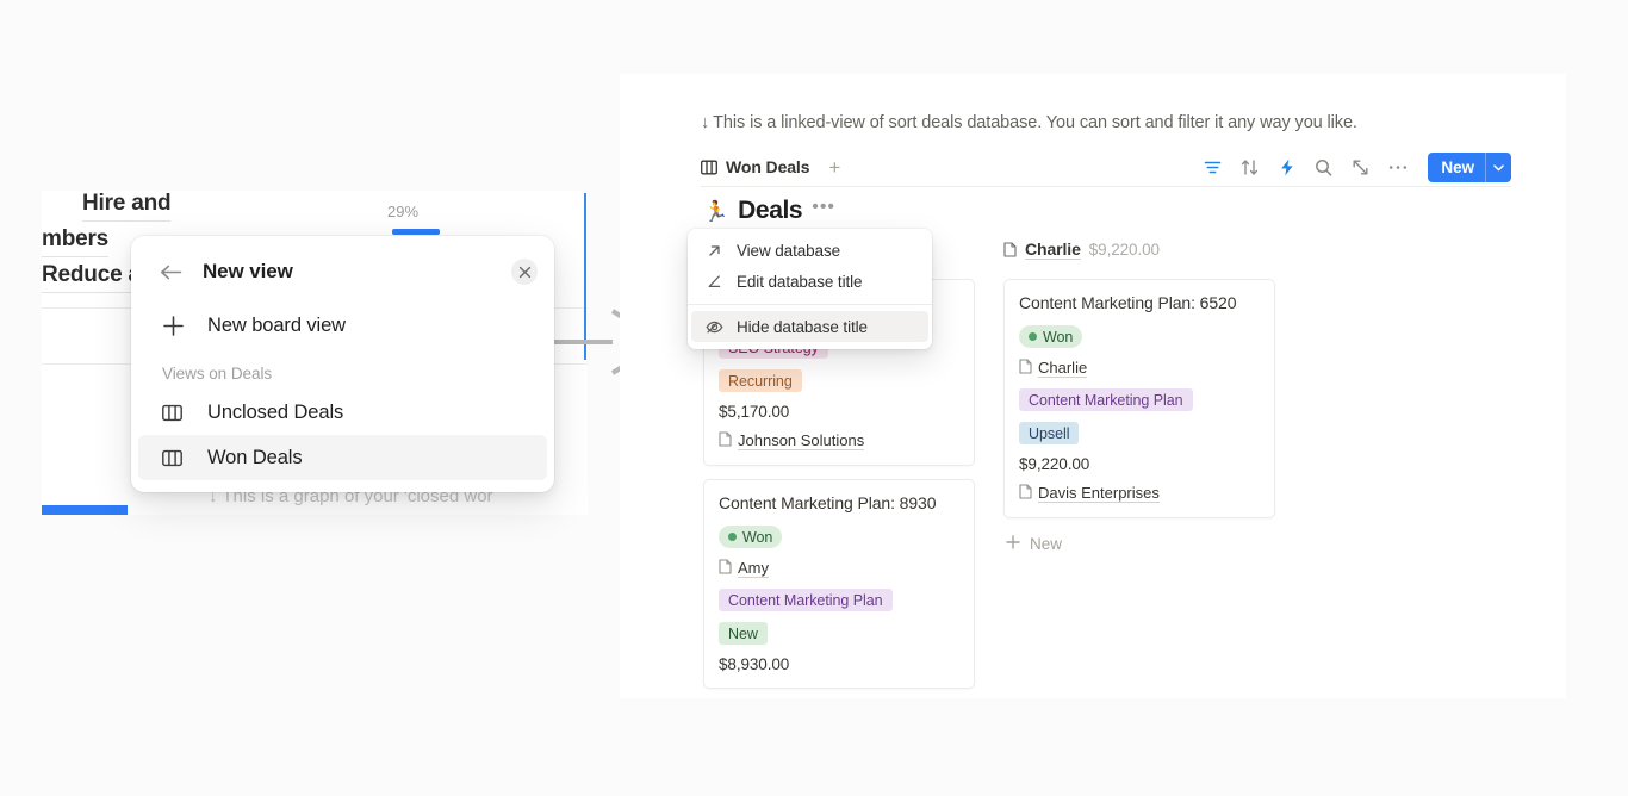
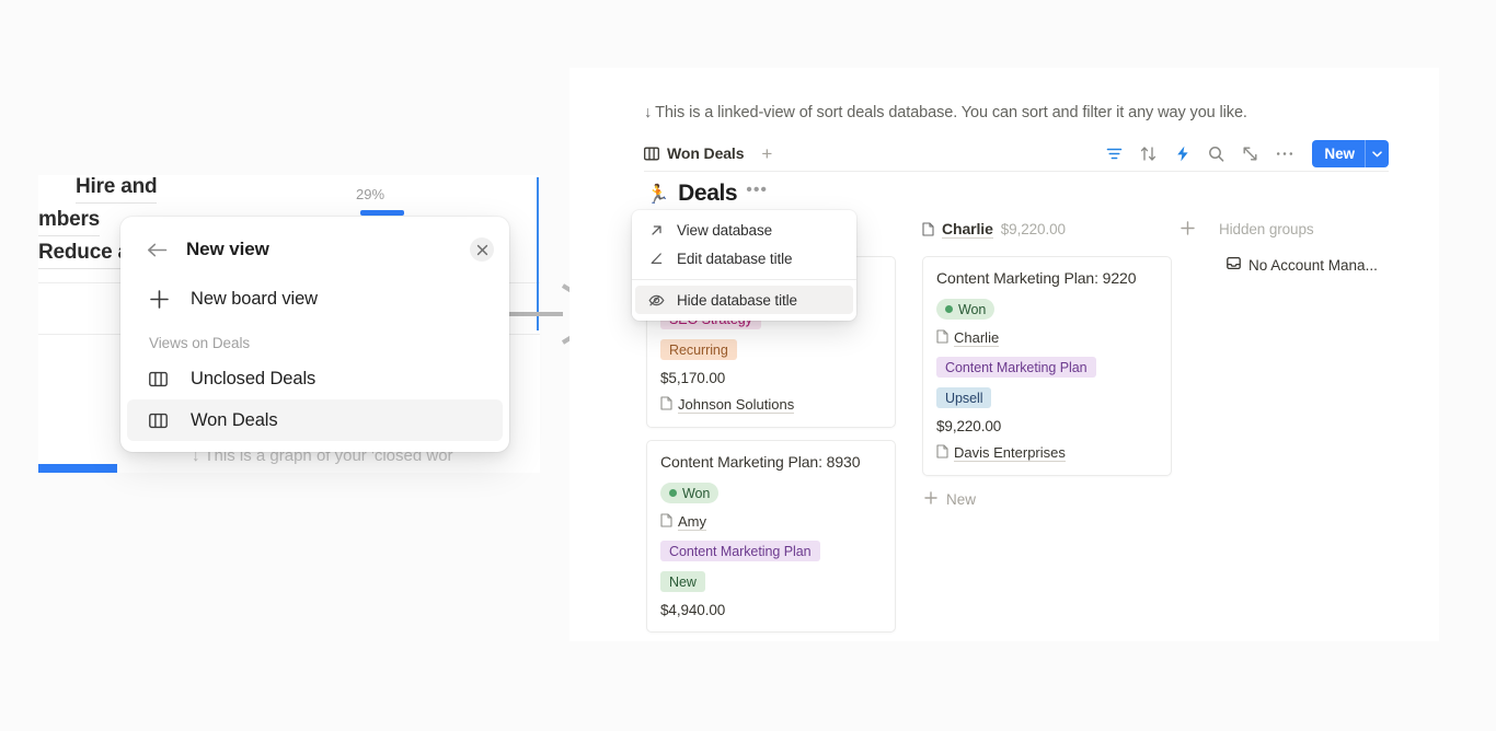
  Hire and
  mbers
  Reduce
  29%
  ↓ This is a graph of your 'closed wor
  ↓ This is a linked-view of sort deals database. You can sort and filter it any way you like.
  Won Deals
  +
  New
  🏃
  Deals
  •••
  Recurring
  $5,170.00
  Johnson Solutions
  Content Marketing Plan: 8930
  Won
  Amy
  Content Marketing Plan
  New
- $8,930.00
+ $4,940.00
  Charlie
  $9,220.00
- Content Marketing Plan: 6520
+ Content Marketing Plan: 9220
  Won
  Charlie
  Content Marketing Plan
  Upsell
  $9,220.00
  Davis Enterprises
  New
+ Hidden groups
+ No Account Mana...
  View database
  Edit database title
  Hide database title
  New view
  New board view
  Views on Deals
  Unclosed Deals
  Won Deals
